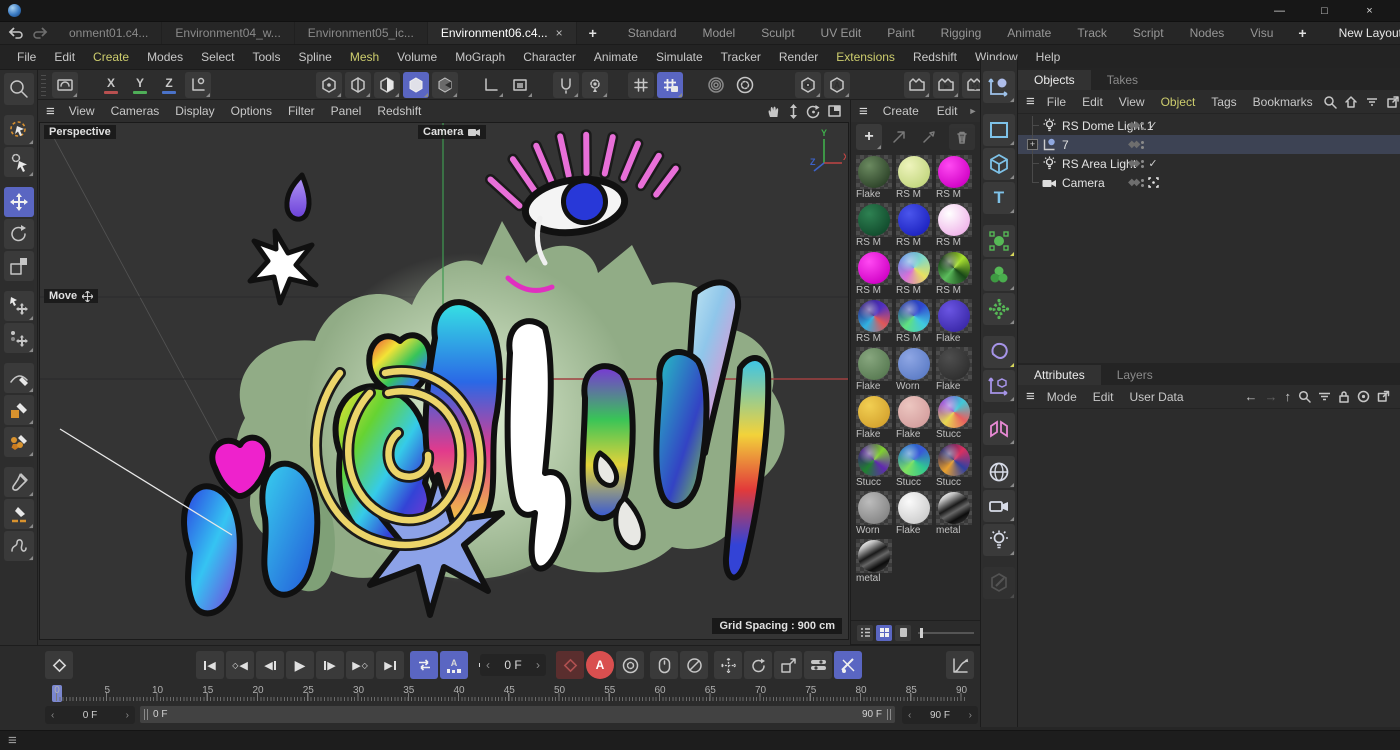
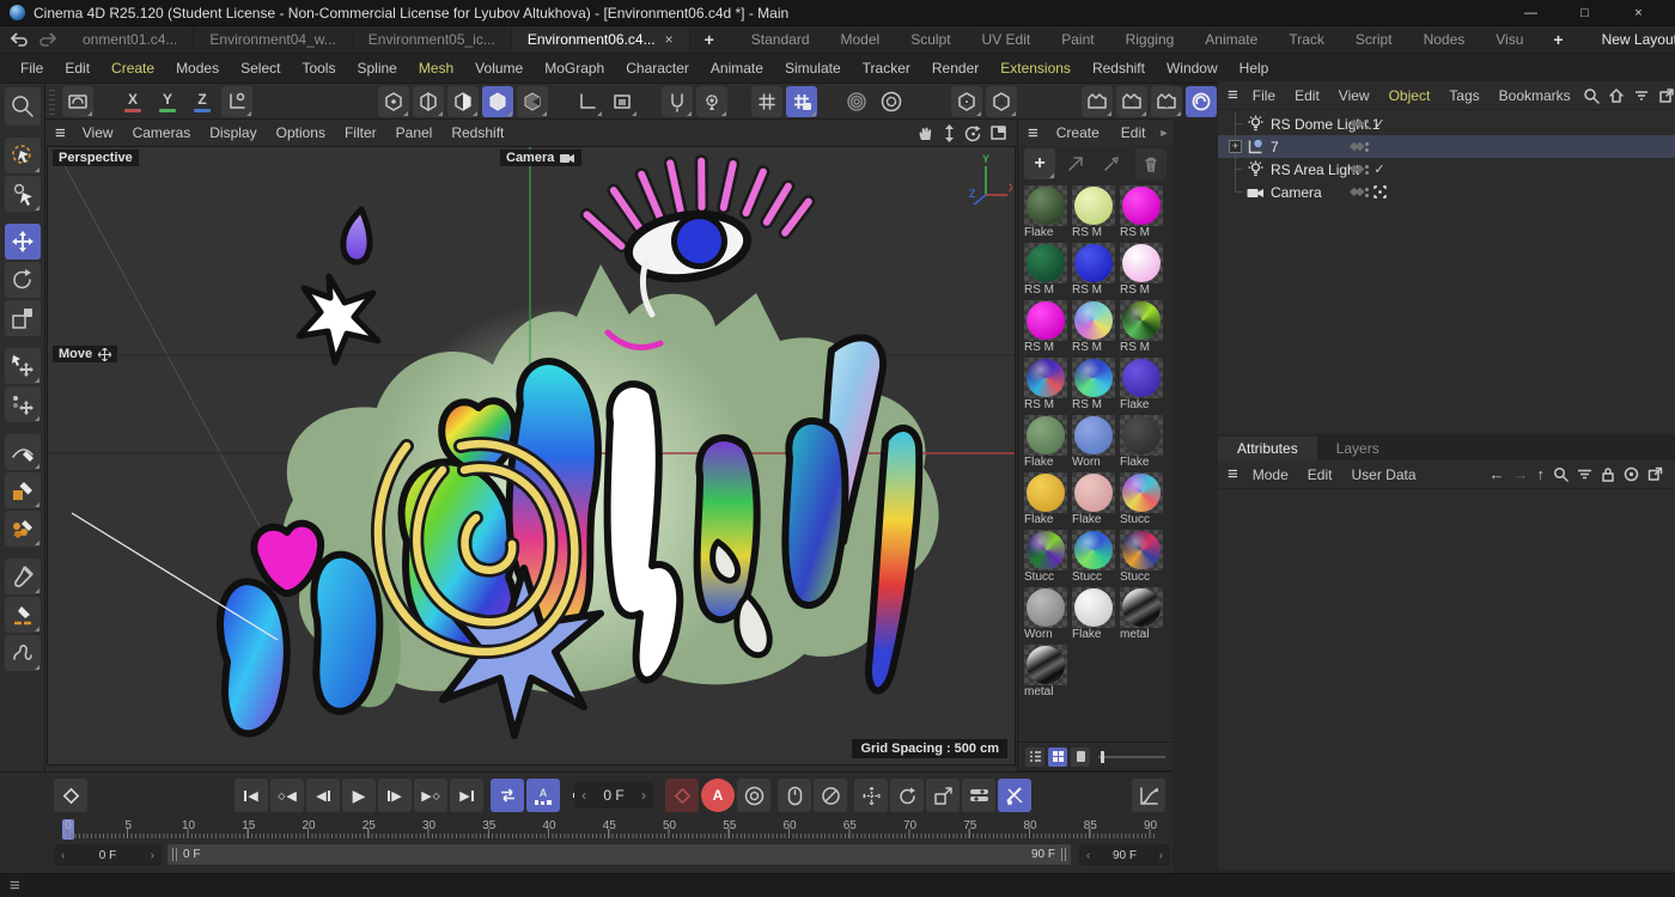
+ Cinema 4D R25.120 (Student License - Non-Commercial License for Lyubov Altukhova) - [Environment06.c4d *] - Main
  —
  □
  ×
  onment01.c4...
  Environment04_w...
  Environment05_ic...
  Environment06.c4...
  ×
  +
  Standard
  Model
  Sculpt
  UV Edit
  Paint
  Rigging
  Animate
  Track
  Script
  Nodes
  Visu
  +
  New Layou
  File
  Edit
  Create
  Modes
  Select
  Tools
  Spline
  Mesh
  Volume
  MoGraph
  Character
  Animate
  Simulate
  Tracker
  Render
  Extensions
  Redshift
  Window
  Help
  X
  Y
  Z
  A
  ≡
  View
  Cameras
  Display
  Options
  Filter
  Panel
  Redshift
  Perspective
  Camera
  Move
- Grid Spacing : 900 cm
+ Grid Spacing : 500 cm
  Y
  Z
  ≡
  Create
  Edit
  ►
  +
  Flake
  RS M
  RS M
  RS M
  RS M
  RS M
  RS M
  RS M
  RS M
  RS M
  RS M
  Flake
  Flake
  Worn
  Flake
  Flake
  Flake
  Stucc
  Stucc
  Stucc
  Stucc
  Worn
  Flake
  metal
  metal
- T
- Objects
- Takes
  ≡
  File
  Edit
  View
  Object
  Tags
  Bookmarks
  RS Dome Light.1
  ◆◆
  ✓
  +
  7
  ◆◆
  RS Area Light
  ◆◆
  ✓
  Camera
  ◆◆
  Attributes
  Layers
  ≡
  Mode
  Edit
  User Data
  ←
  →
  ↑
  ◀
  ◇
  ◀
  ◀
  ▶
  ▶
  ▶
  ◇
  ▶
  A
  ‹
  0 F
  ›
  A
  0
  5
  10
  15
  20
  25
  30
  35
  40
  45
  50
  55
  60
  65
  70
  75
  80
  85
  90
  ‹
  0 F
  ›
  0 F
  90 F
  ‹
  90 F
  ›
  ≡
